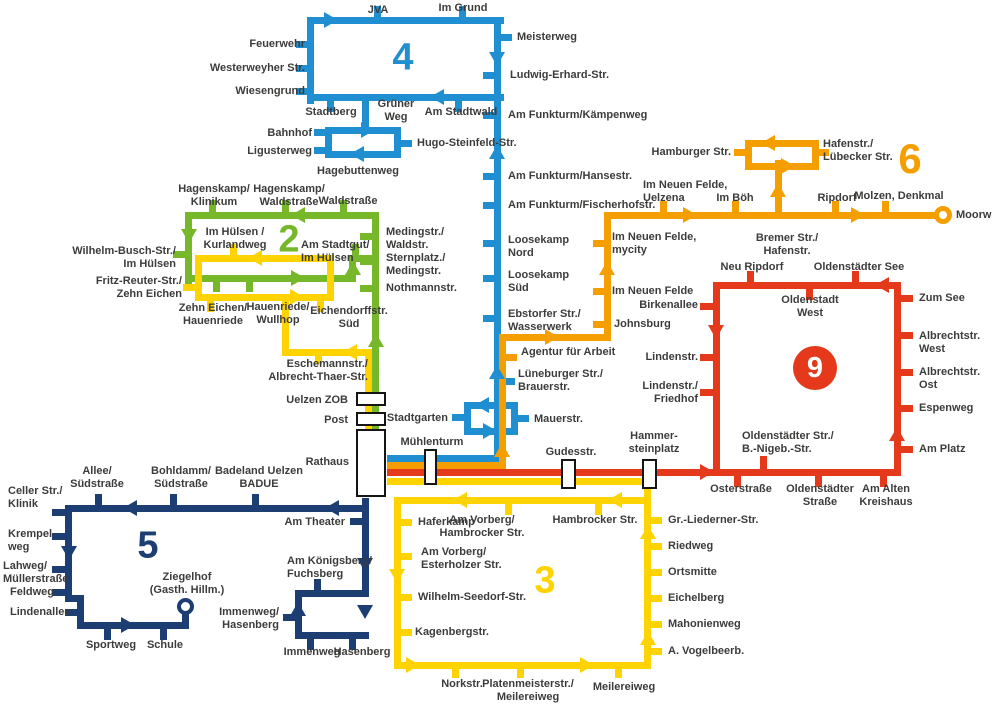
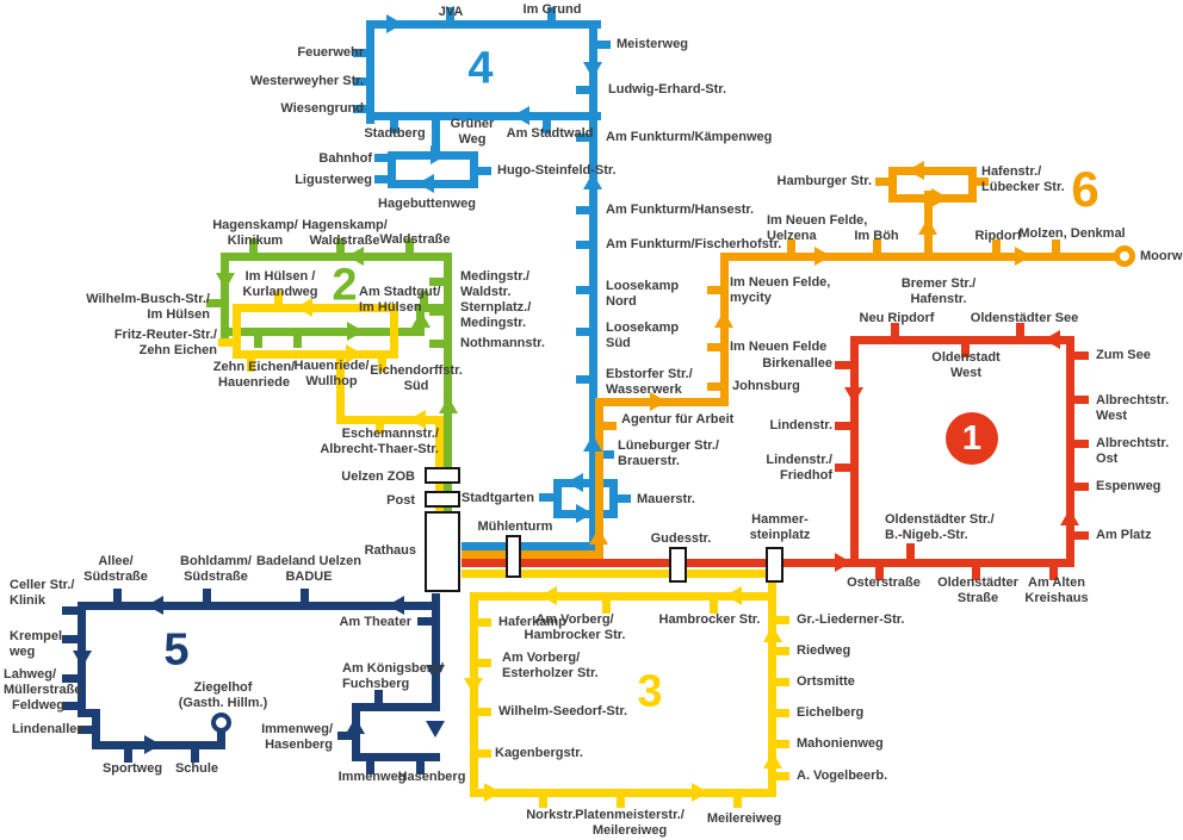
- 9
+ 1
  2
  3
  4
  5
  6
  JVA
  Im Grund
  Feuerwehr
  Westerweyher Str.
  Wiesengrund
  Meisterweg
  Ludwig-Erhard-Str.
  Stadtberg
  Grüner
  Weg
  Am Stadtwald
  Bahnhof
  Ligusterweg
  Hugo-Steinfeld-Str.
  Hagebuttenweg
  Am Funkturm/Kämpenweg
  Am Funkturm/Hansestr.
  Am Funkturm/Fischerhofstr.
  Loosekamp
  Nord
  Loosekamp
  Süd
  Ebstorfer Str./
  Wasserwerk
  Lüneburger Str./
  Brauerstr.
  Stadtgarten
  Mauerstr.
  Hagenskamp/
  Klinikum
  Hagenskamp/
  Waldstraße
  Waldstraße
  Medingstr./
  Waldstr.
  Sternplatz./
  Medingstr.
  Nothmannstr.
  Wilhelm-Busch-Str./
  Im Hülsen
  Am Stadtgut/
  Im Hülsen
  Im Hülsen /
  Kurlandweg
  Fritz-Reuter-Str./
  Zehn Eichen
  Zehn Eichen/
  Hauenriede
  Hauenriede/
  Wullhop
  Eichendorffstr.
  Süd
  Eschemannstr./
  Albrecht-Thaer-Str.
  Haferkamp
  Am Vorberg/
  Esterholzer Str.
  Wilhelm-Seedorf-Str.
  Kagenbergstr.
  Am Vorberg/
  Hambrocker Str.
  Hambrocker Str.
  Norkstr.
  Platenmeisterstr./
  Meilereiweg
  Meilereiweg
  Gr.-Liederner-Str.
  Riedweg
  Ortsmitte
  Eichelberg
  Mahonienweg
  A. Vogelbeerb.
  Allee/
  Südstraße
  Bohldamm/
  Südstraße
  Badeland Uelzen
  BADUE
  Celler Str./
  Klinik
  Krempel-
  weg
  Lahweg/
  Müllerstraße
  Feldweg
  Lindenallee
  Sportweg
  Schule
  Ziegelhof
  (Gasth. Hillm.)
  Am Theater
  Am Königsberg/
  Fuchsberg
  Immenweg/
  Hasenberg
  Immenweg
  Hasenberg
  Neu Ripdorf
  Oldenstädter See
  Oldenstadt
  West
  Zum See
  Albrechtstr. West
  Albrechtstr. Ost
  Espenweg
  Am Platz
  Osterstraße
  Oldenstädter
  Straße
  Am Alten
  Kreishaus
  Oldenstädter Str./
  B.-Nigeb.-Str.
  Birkenallee
  Lindenstr.
  Lindenstr./
  Friedhof
  Agentur für Arbeit
  Johnsburg
  Im Neuen Felde
  Im Neuen Felde,
  mycity
  Im Neuen Felde,
  Uelzena
  Im Böh
  Bremer Str./
  Hafenstr.
  Ripdorf
  Molzen, Denkmal
  Moorw
  Hamburger Str.
  Hafenstr./
  Lübecker Str.
  Uelzen ZOB
  Post
  Rathaus
  Mühlenturm
  Gudesstr.
  Hammer-
  steinplatz
